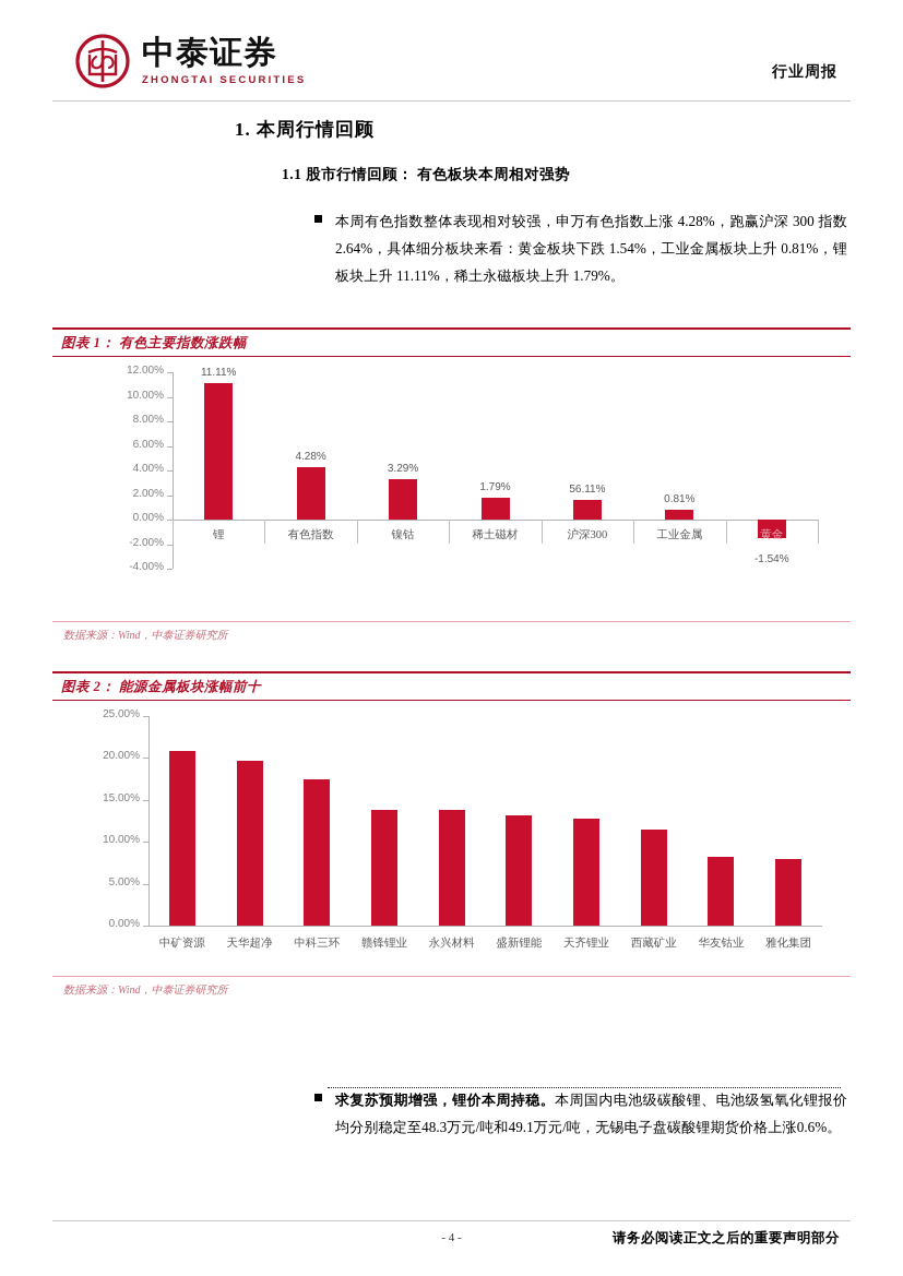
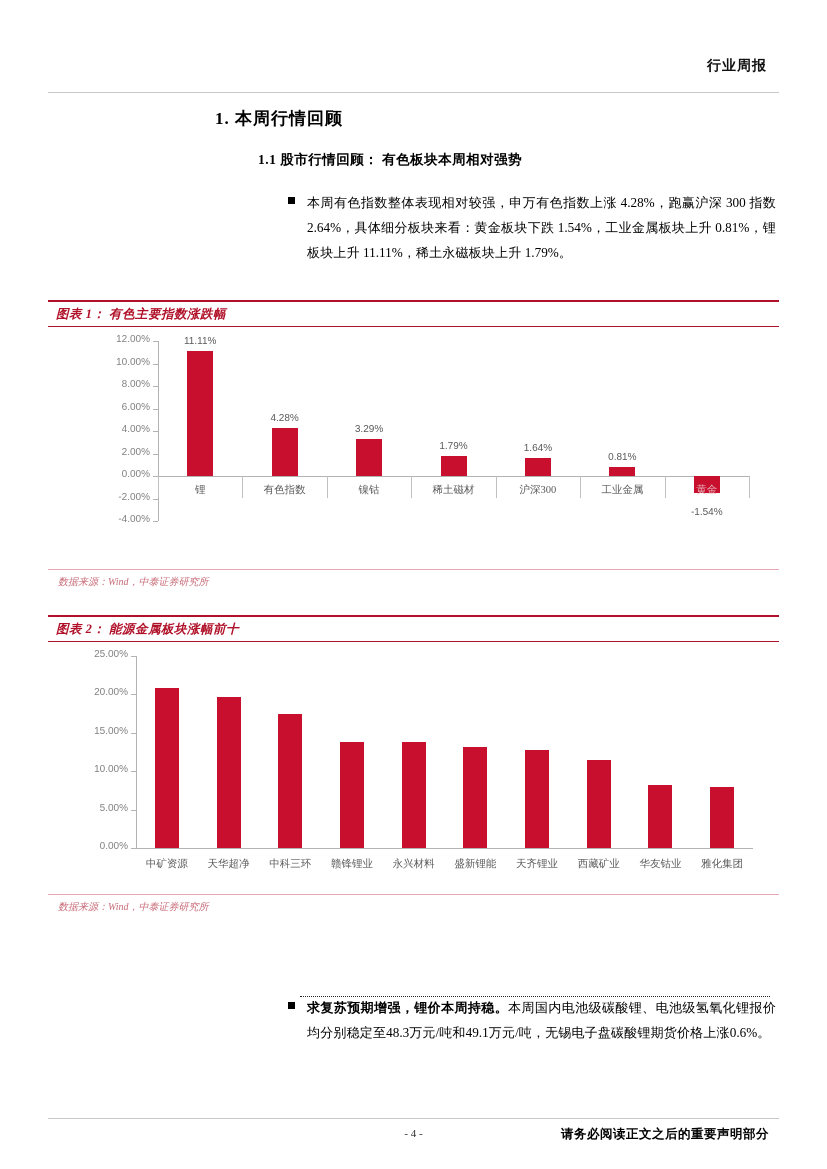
- 中泰证券
- ZHONGTAI SECURITIES
  行业周报
  1. 本周行情回顾
  1.1 股市行情回顾： 有色板块本周相对强势
  本周有色指数整体表现相对较强，申万有色指数上涨 4.28%，跑赢沪深 300 指数 2.64%，具体细分板块来看：黄金板块下跌 1.54%，工业金属板块上升 0.81%，锂板块上升 11.11%，稀土永磁板块上升 1.79%。
  图表 1： 有色主要指数涨跌幅
  12.00%
  10.00%
  8.00%
  6.00%
  4.00%
  2.00%
  0.00%
  -2.00%
  -4.00%
  11.11%
  锂
  4.28%
  有色指数
  3.29%
  镍钴
  1.79%
  稀土磁材
- 56.11%
+ 1.64%
  沪深300
  0.81%
  工业金属
  -1.54%
  黄金
  数据来源：Wind，中泰证券研究所
  图表 2： 能源金属板块涨幅前十
  25.00%
  20.00%
  15.00%
  10.00%
  5.00%
  0.00%
  中矿资源
  天华超净
  中科三环
  赣锋锂业
  永兴材料
  盛新锂能
  天齐锂业
  西藏矿业
  华友钴业
  雅化集团
  数据来源：Wind，中泰证券研究所
  求复苏预期增强，锂价本周持稳。本周国内电池级碳酸锂、电池级氢氧化锂报价均分别稳定至48.3万元/吨和49.1万元/吨，无锡电子盘碳酸锂期货价格上涨0.6%。
  - 4 -
  请务必阅读正文之后的重要声明部分
